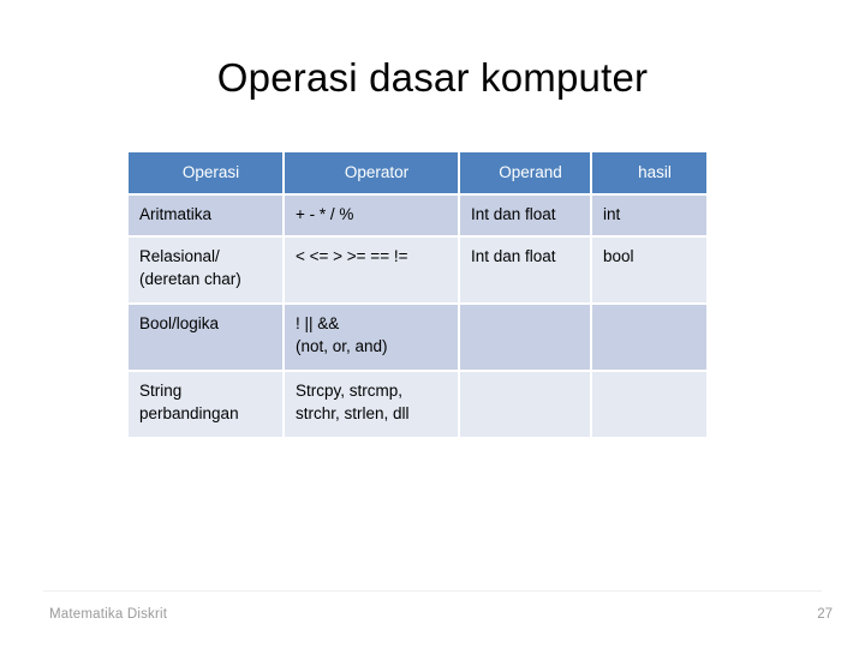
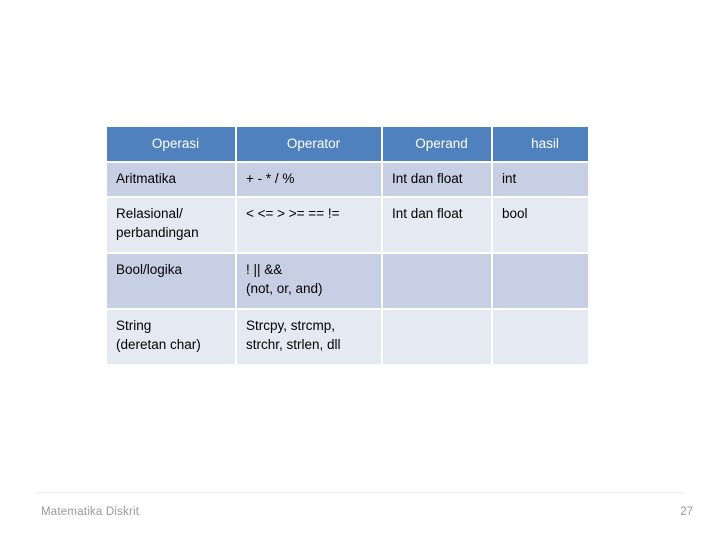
- Operasi dasar komputer
  Operasi	Operator	Operand	hasil
  Aritmatika	+ - * / %	Int dan float	int
- Relasional/ (deretan char)	< <= > >= == !=	Int dan float	bool
+ Relasional/ perbandingan	< <= > >= == !=	Int dan float	bool
  Bool/logika	! || && (not, or, and)
- String perbandingan	Strcpy, strcmp, strchr, strlen, dll
+ String (deretan char)	Strcpy, strcmp, strchr, strlen, dll
  Matematika Diskrit
  27
